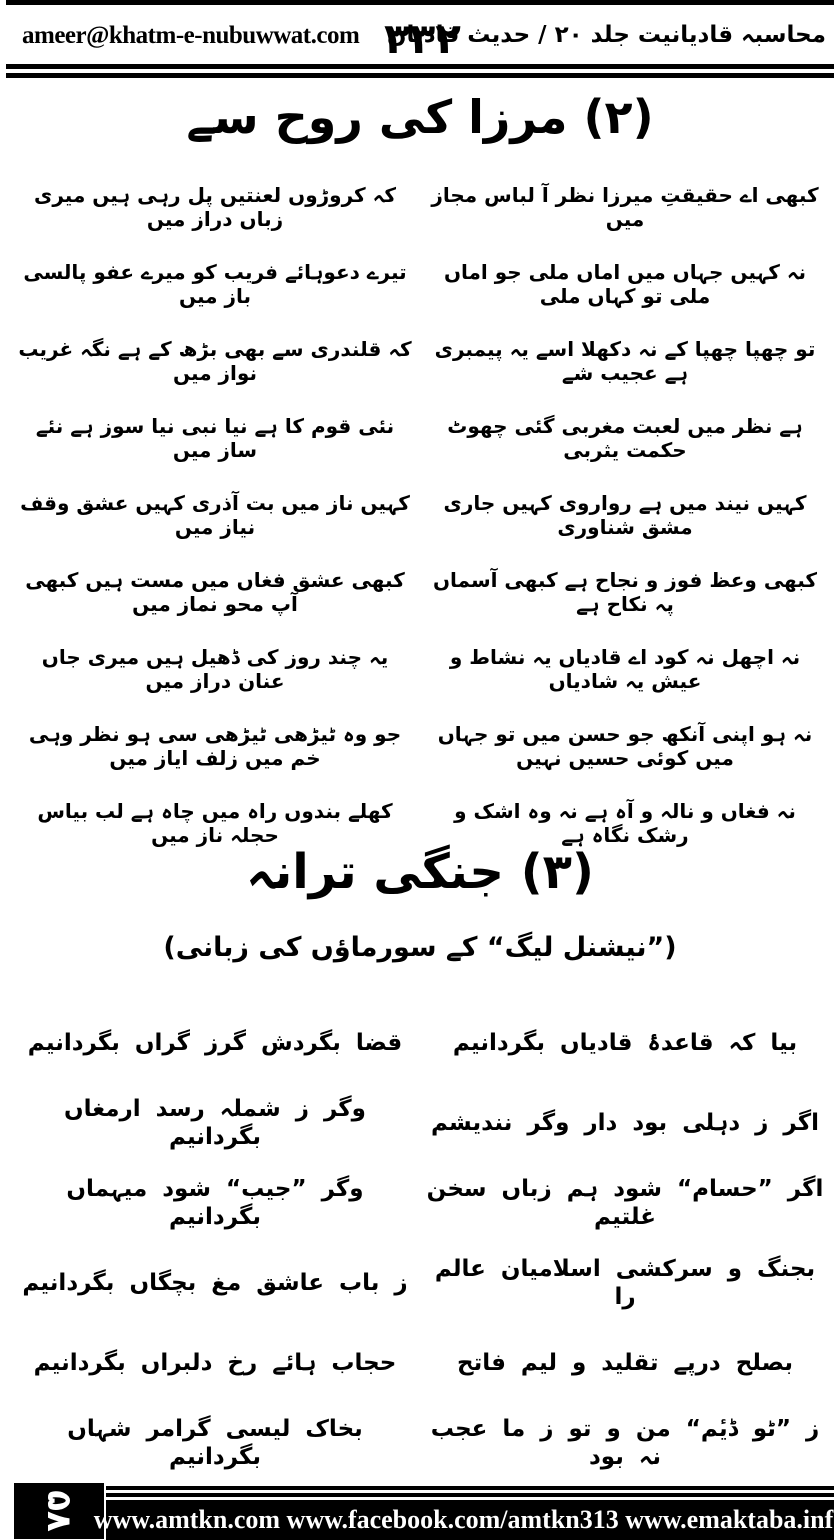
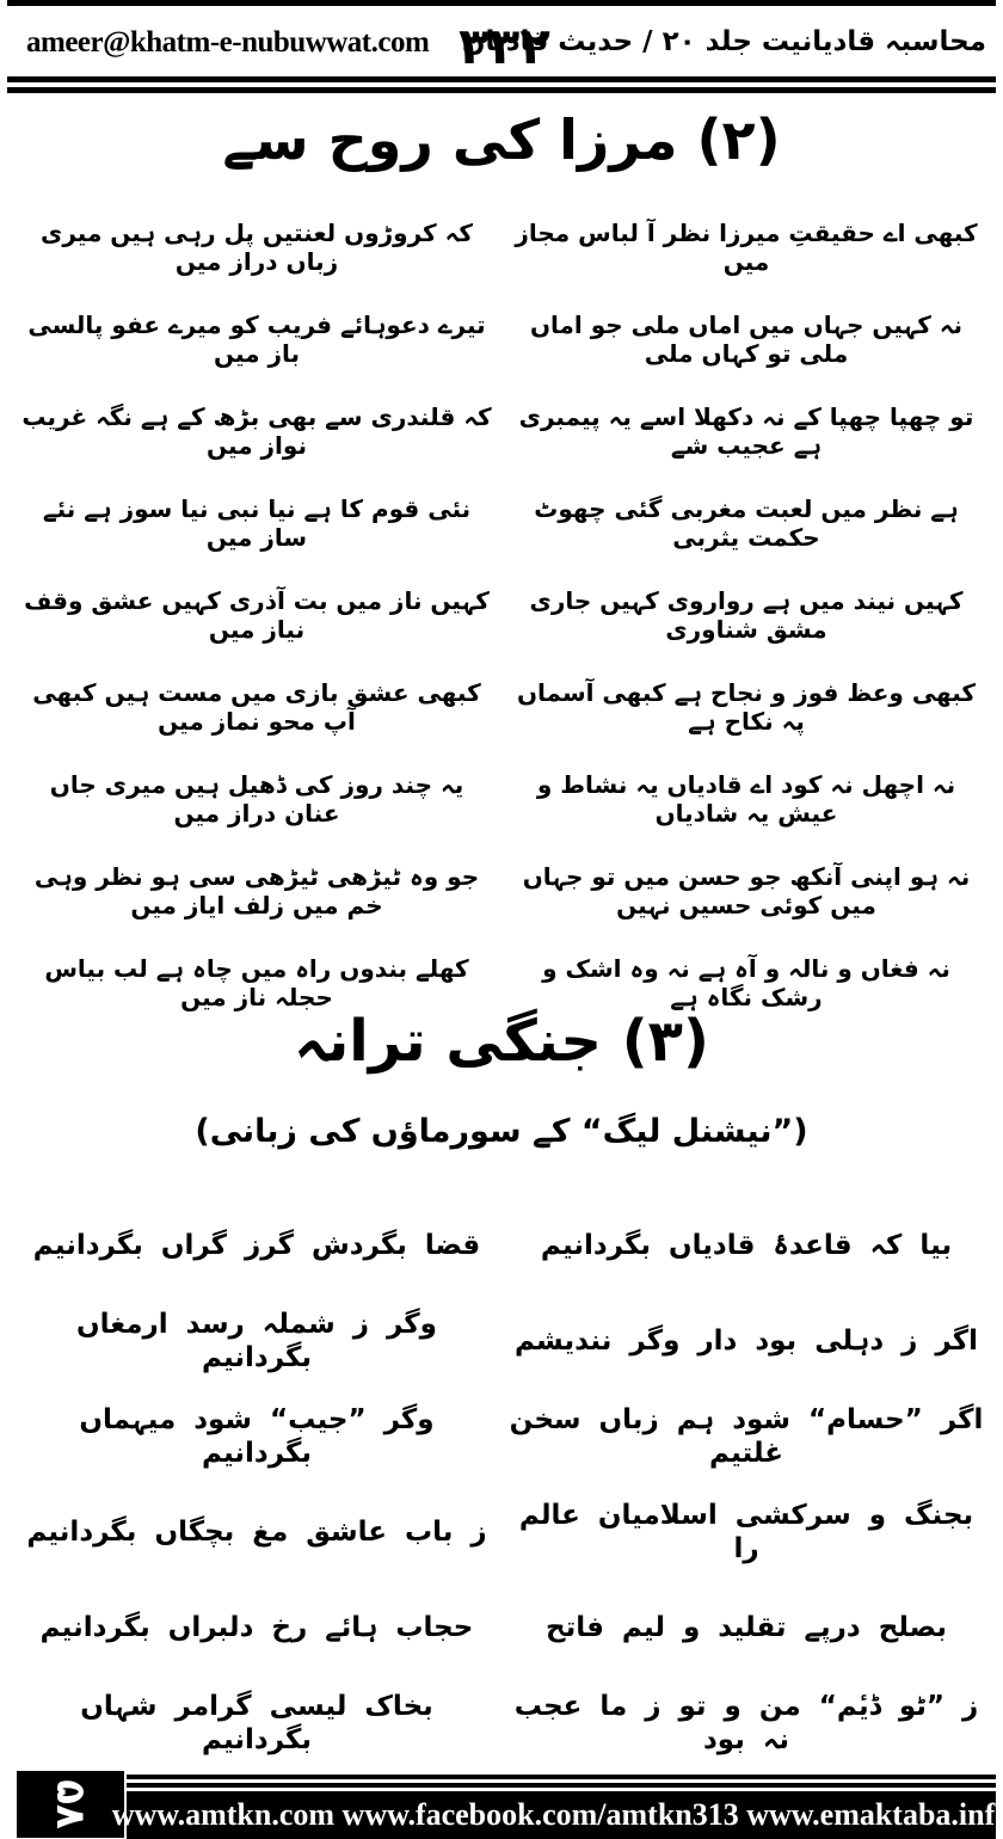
  ameer@khatm-e-nubuwwat.com
  ۳۳۲
  محاسبہ قادیانیت جلد ۲۰ / حدیث قادیان
  (۲) مرزا کی روح سے
  کبھی اے حقیقتِ میرزا نظر آ لباس مجاز میں
  کہ کروڑوں لعنتیں پل رہی ہیں میری زباں دراز میں
  نہ کہیں جہاں میں اماں ملی جو اماں ملی تو کہاں ملی
  تیرے دعوہائے فریب کو میرے عفو پالسی باز میں
  تو چھپا چھپا کے نہ دکھلا اسے یہ پیمبری ہے عجیب شے
  کہ قلندری سے بھی بڑھ کے ہے نگہ غریب نواز میں
  ہے نظر میں لعبت مغربی گئی چھوٹ حکمت یثربی
  نئی قوم کا ہے نیا نبی نیا سوز ہے نئے ساز میں
  کہیں نیند میں ہے رواروی کہیں جاری مشق شناوری
  کہیں ناز میں بت آذری کہیں عشق وقف نیاز میں
  کبھی وعظ فوز و نجاح ہے کبھی آسماں پہ نکاح ہے
- کبھی عشق فغاں میں مست ہیں کبھی آپ محو نماز میں
+ کبھی عشق بازی میں مست ہیں کبھی آپ محو نماز میں
  نہ اچھل نہ کود اے قادیاں یہ نشاط و عیش یہ شادیاں
  یہ چند روز کی ڈھیل ہیں میری جاں عنان دراز میں
  نہ ہو اپنی آنکھ جو حسن میں تو جہاں میں کوئی حسیں نہیں
  جو وہ ٹیڑھی ٹیڑھی سی ہو نظر وہی خم میں زلف ایاز میں
  نہ فغاں و نالہ و آہ ہے نہ وہ اشک و رشک نگاہ ہے
  کھلے بندوں راہ میں چاہ ہے لب بیاس حجلہ ناز میں
  (۳) جنگی ترانہ
  (”نیشنل لیگ“ کے سورماؤں کی زبانی)
  بیا کہ قاعدۂ قادیاں بگردانیم
  قضا بگردش گرز گراں بگردانیم
  اگر ز دہلی بود دار وگر نندیشم
  وگر ز شملہ رسد ارمغاں بگردانیم
  اگر ”حسام“ شود ہم زباں سخن غلتیم
  وگر ”جیب“ شود میہماں بگردانیم
  بجنگ و سرکشی اسلامیان عالم را
  ز باب عاشق مغ بچگاں بگردانیم
  بصلح درپے تقلید و لیم فاتح
  حجاب ہائے رخ دلبراں بگردانیم
  ز ”ٹو ڈیٔم“ من و تو ز ما عجب نہ بود
  بخاک لیسی گرامر شہاں بگردانیم
  www.amtkn.com www.facebook.com/amtkn313 www.emaktaba.inf
